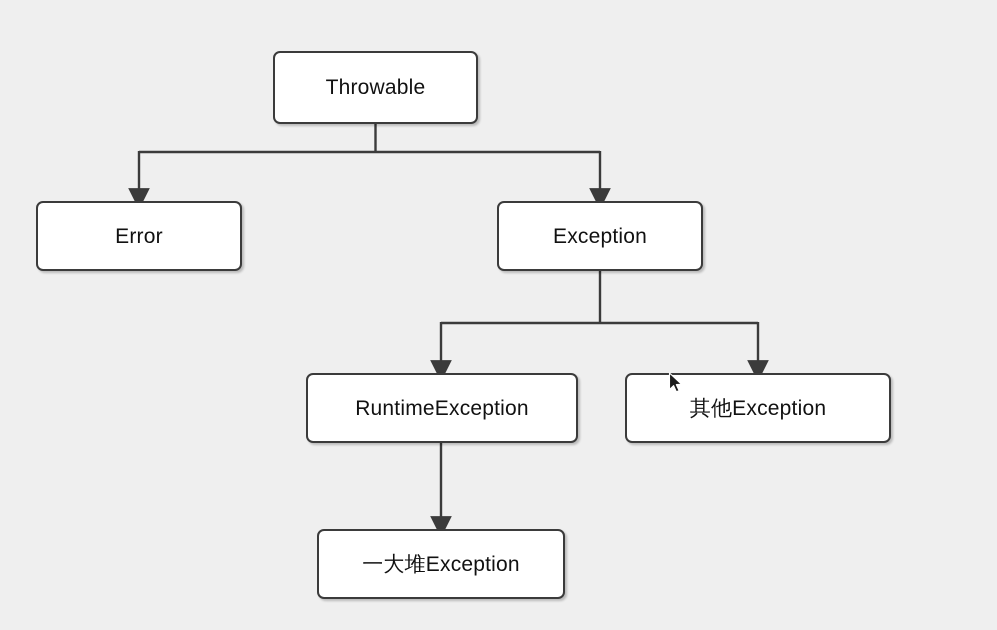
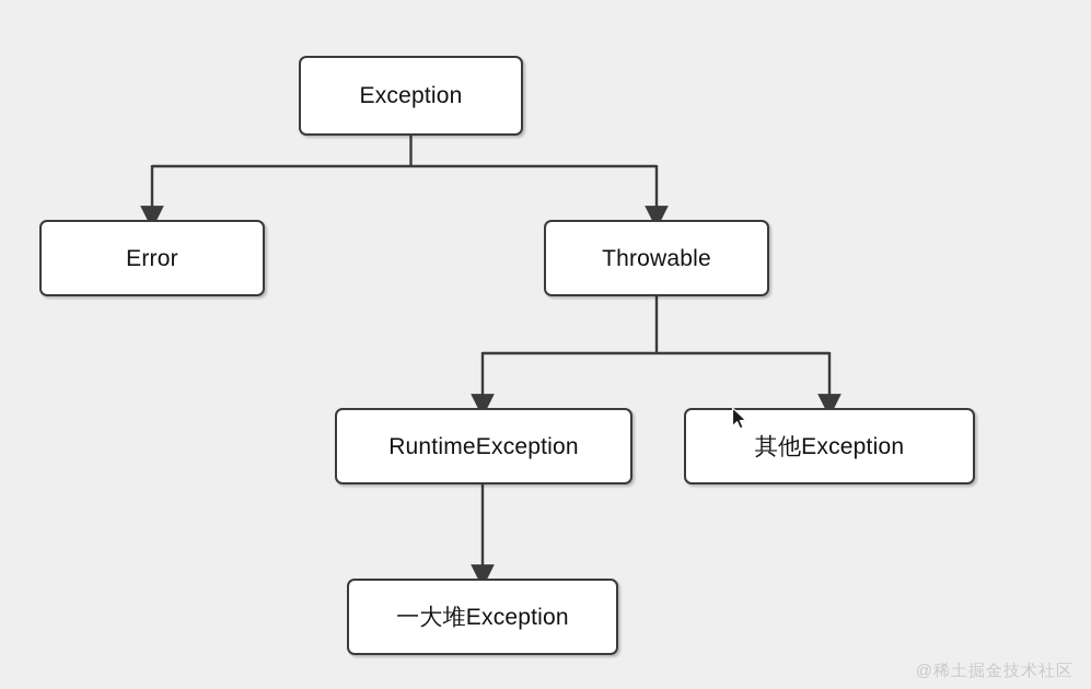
- Throwable
+ Exception
  Error
- Exception
+ Throwable
  RuntimeException
  其他Exception
  一大堆Exception
+ @稀土掘金技术社区
